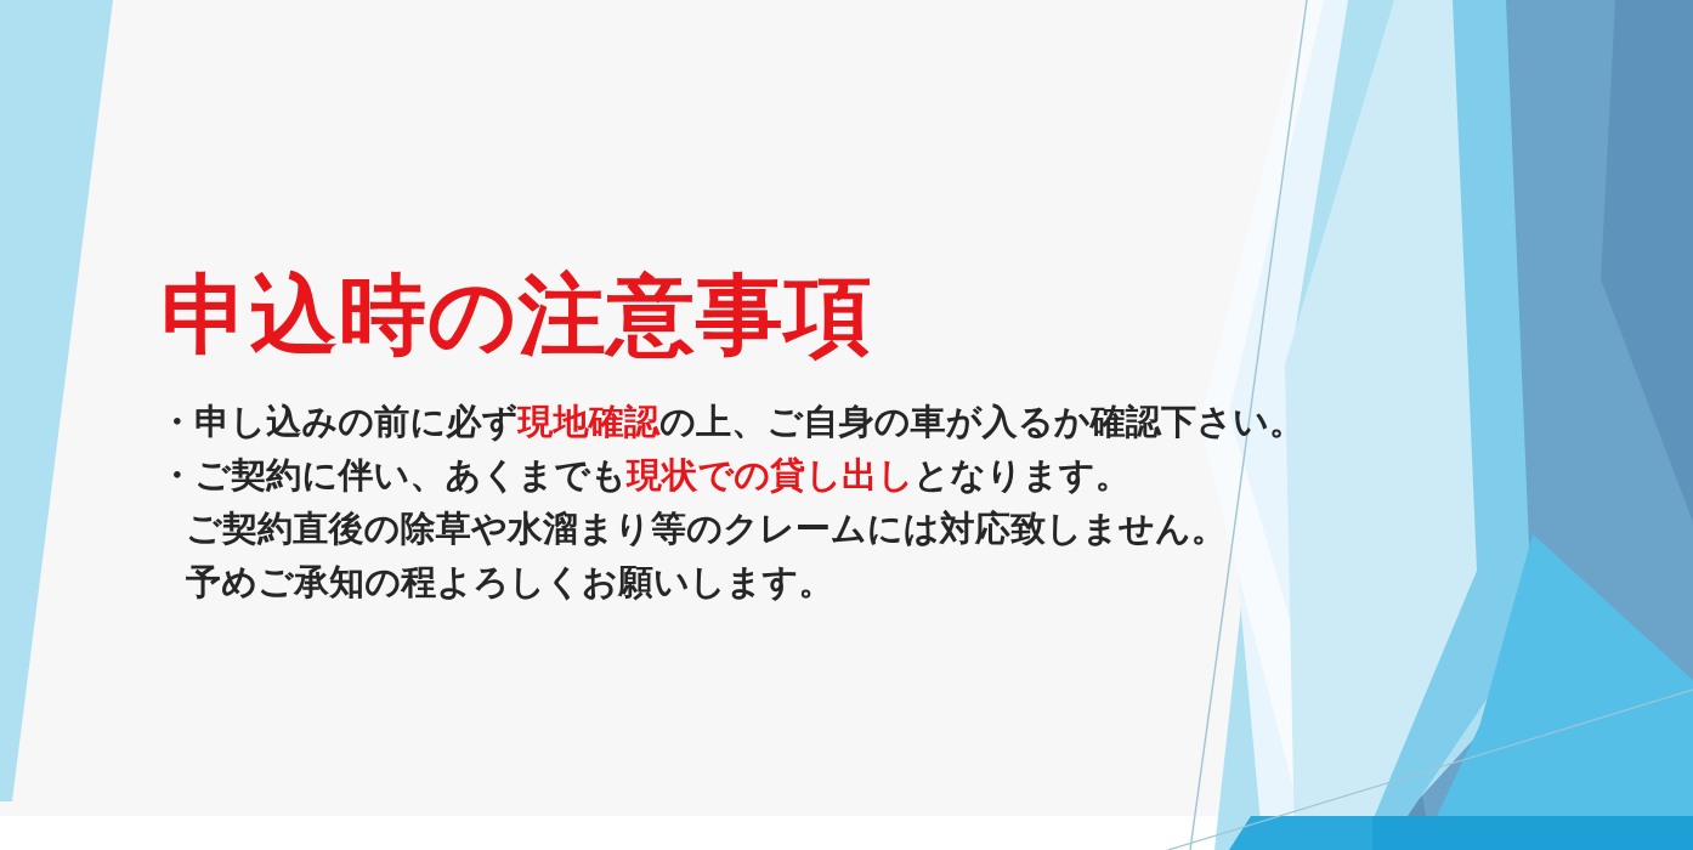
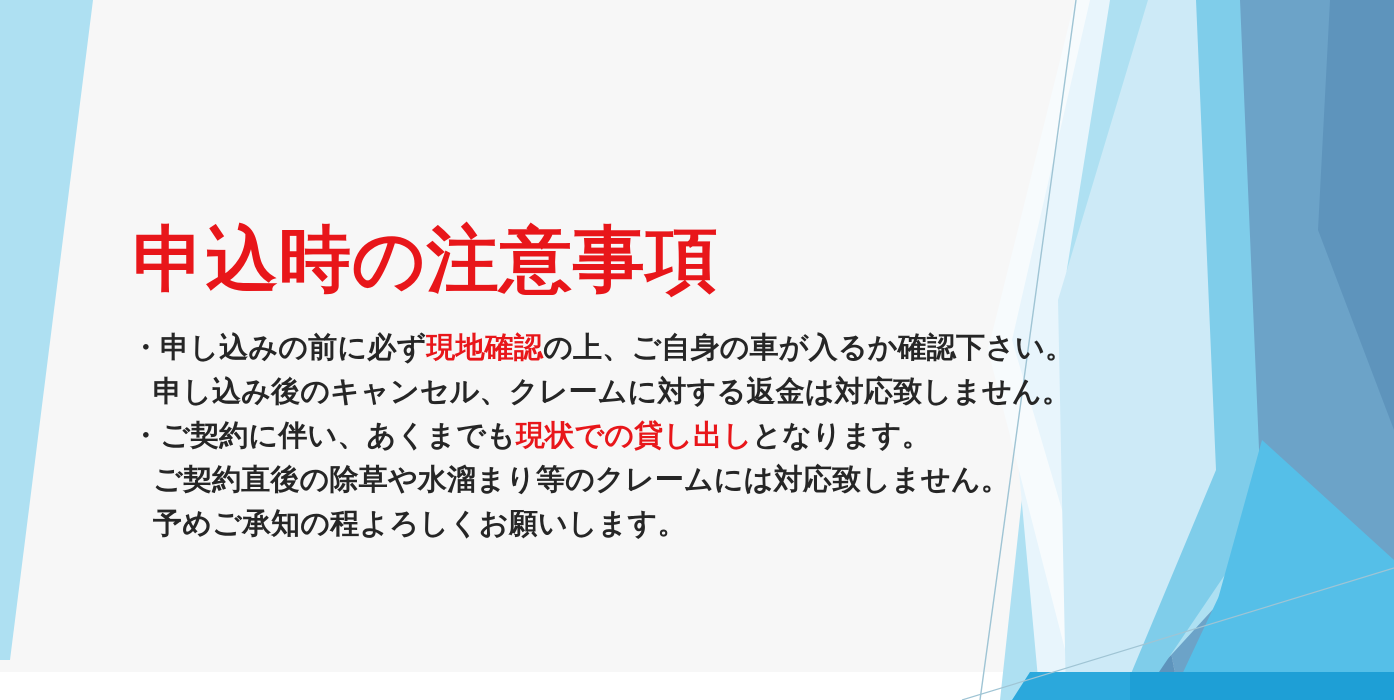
  申込時の注意事項
  ・申し込みの前に必ず現地確認の上、ご自身の車が入るか確認下さい。
+ 申し込み後のキャンセル、クレームに対する返金は対応致しません。
  ・ご契約に伴い、あくまでも現状での貸し出しとなります。
  ご契約直後の除草や水溜まり等のクレームには対応致しません。
  予めご承知の程よろしくお願いします。
